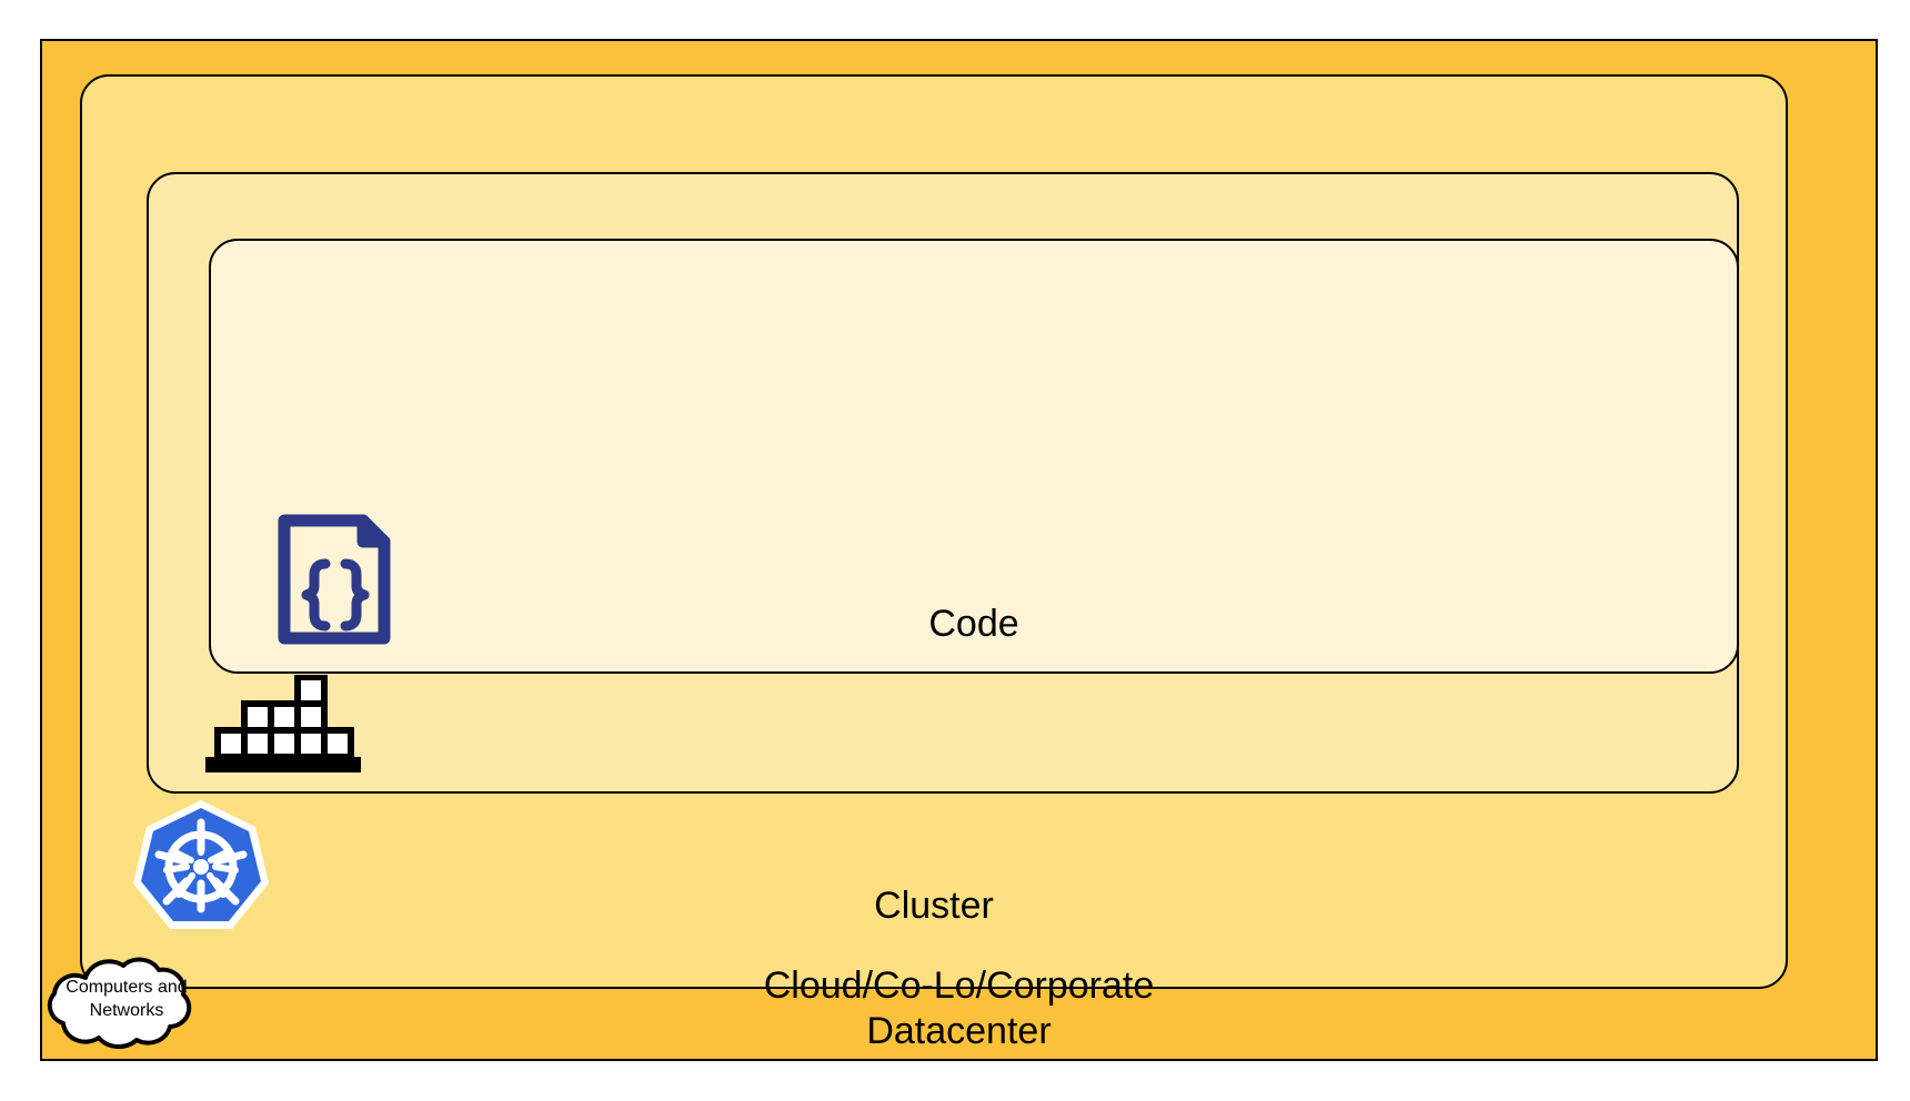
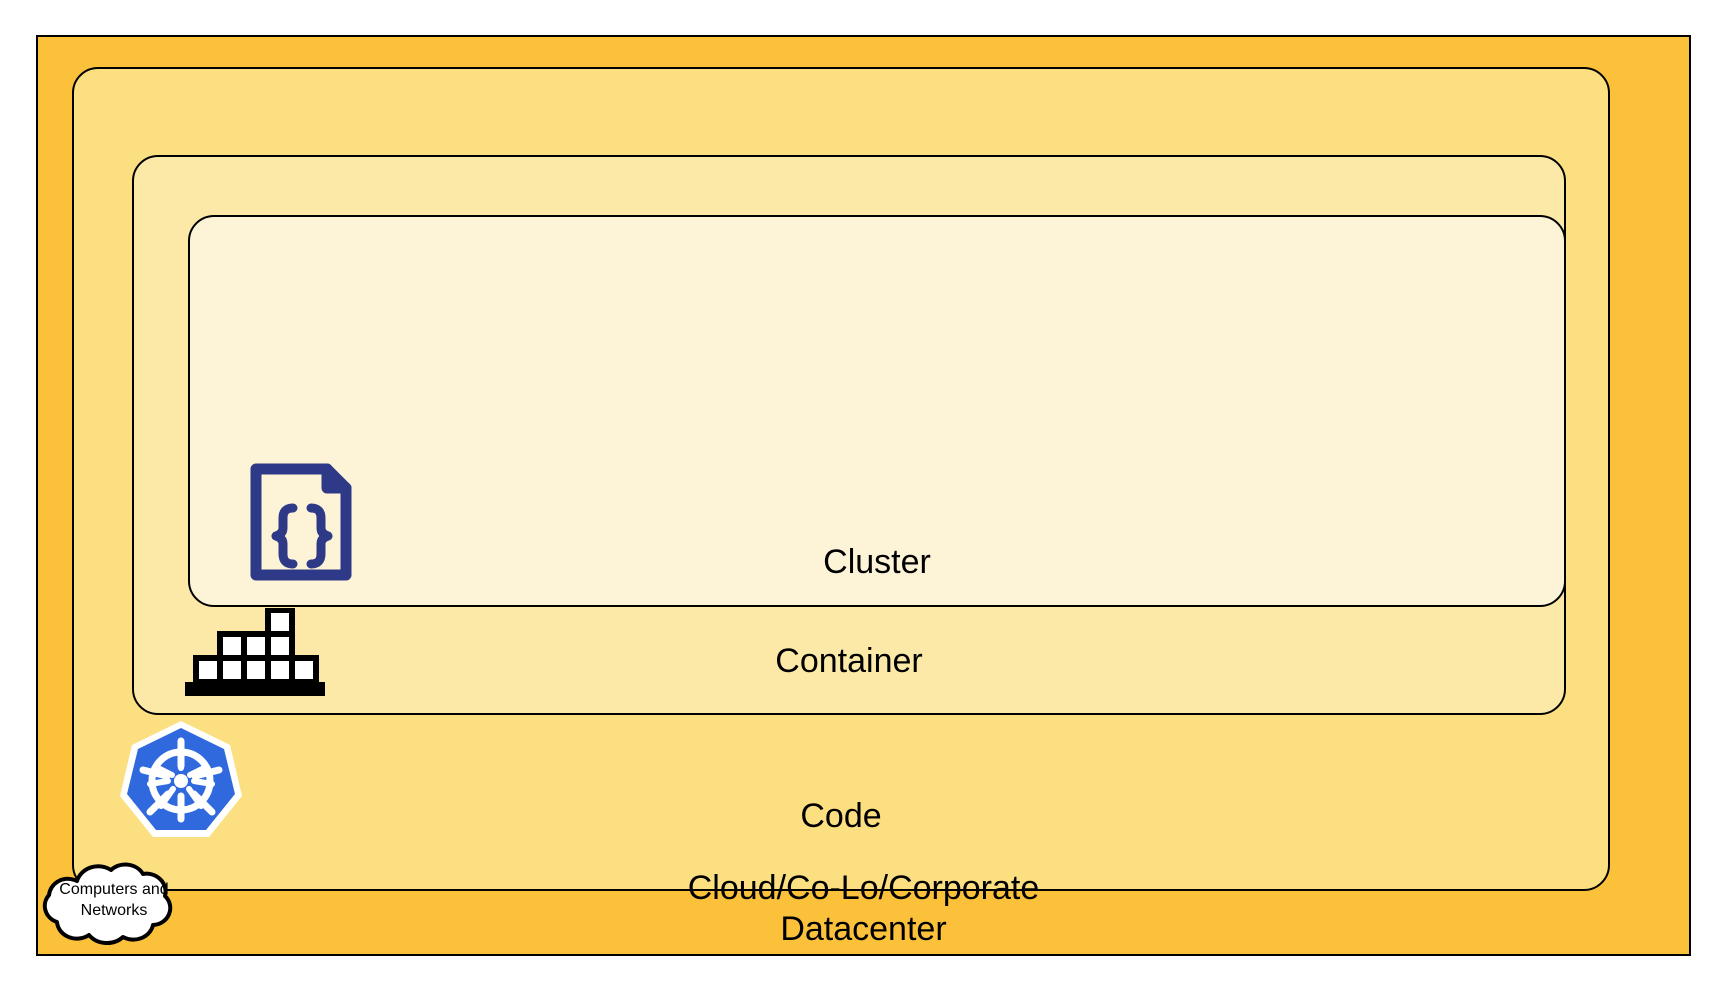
- Code
+ Cluster
+ Container
- Cluster
+ Code
  Cloud/Co-Lo/Corporate
  Datacenter
  Computers and
  Networks
